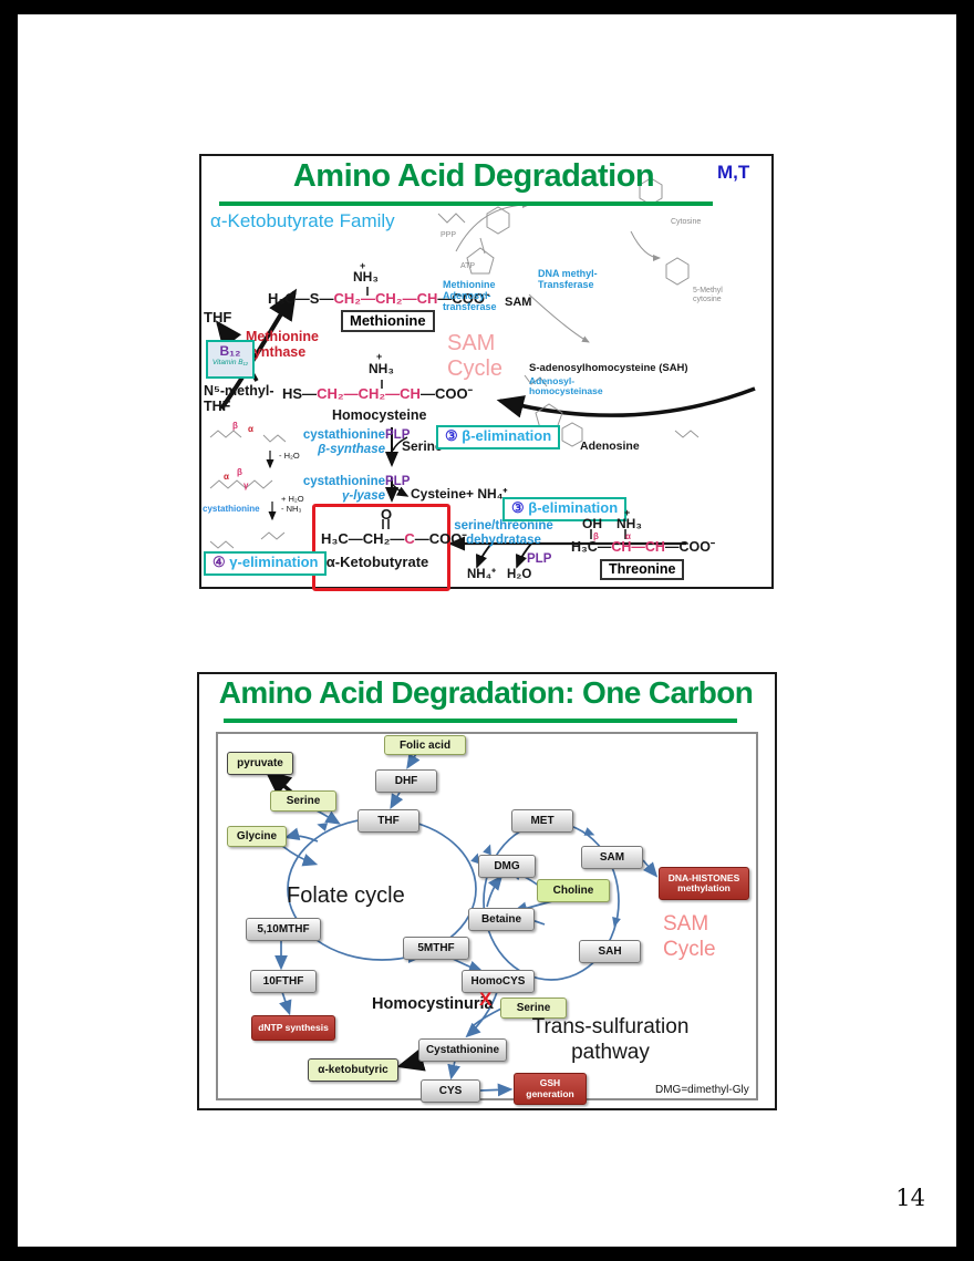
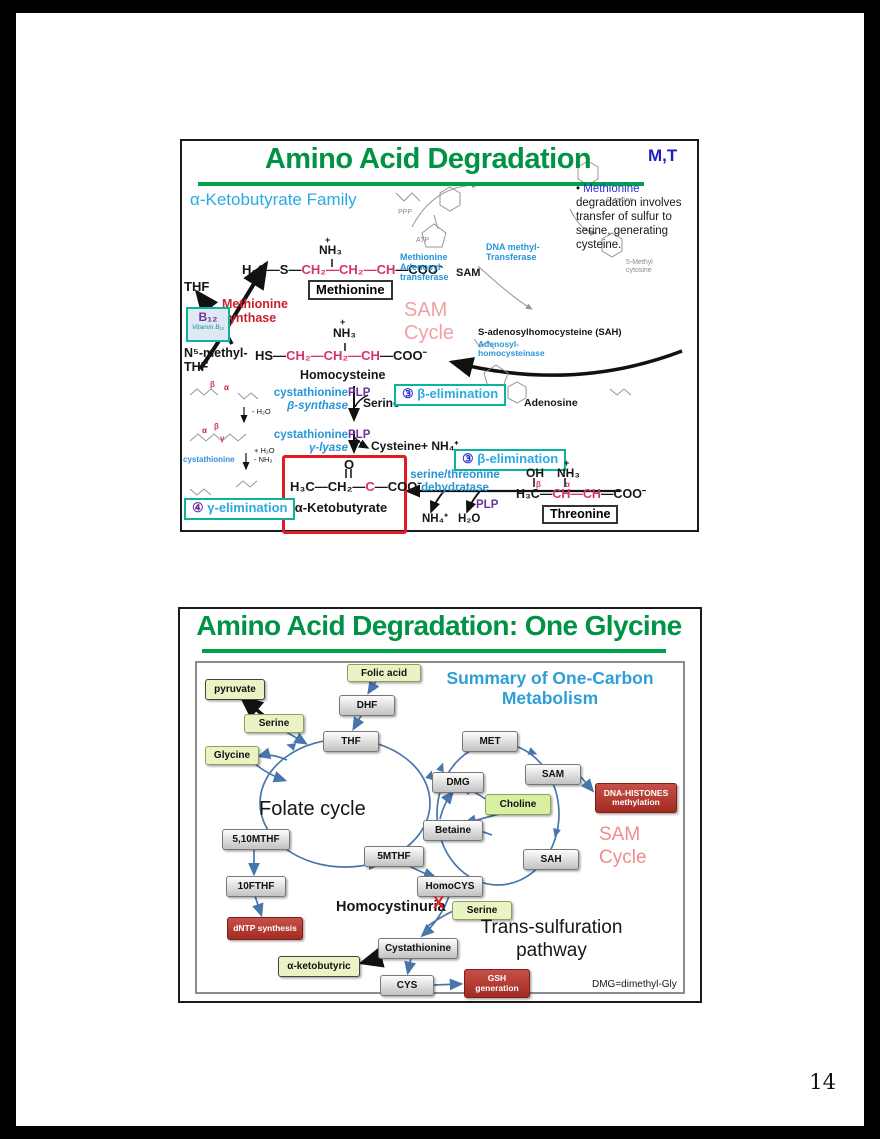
  Amino Acid Degradation
  M,T
  α-Ketobutyrate Family
+ • Methionine degradation involves transfer of sulfur to serine, generating cysteine.
  +
  NH₃
  H₃C—S—CH₂—CH₂—CH—COO⁻
  Methionine
  THF
  Methionine
  ynthase
  B₁₂
  N⁵-methyl-
  THF
  SAM
  Cycle
  Methionine
  Adenosyl-
  transferase
  SAM
  DNA methyl-
  Transferase
  S-adenosylhomocysteine (SAH)
  Adenosyl-
  homocysteinase
  Adenosine
  +
  NH₃
  HS—CH₂—CH₂—CH—COO⁻
  Homocysteine
  PLP
  Serin
  ③ β-elimination
  cystathionine
  β-synthase
  cystathionine
  γ-lyase
  PLP
  Cysteine+ NH₄⁺
  ③ β-elimination
  β
  α
  - H₂O
  α
  β
  γ
  cystathionine
  + H₂O
  - NH₃
  O
  H₃C—CH₂—C—COO⁻
  α-Ketobutyrate
  ④ γ-elimination
  serine/threonine
  dehydratase
  PLP
  NH₄⁺
  H₂O
  OH
  +
  NH₃
  β
  α
  H₃C—CH—CH—COO⁻
  Threonine
- Amino Acid Degradation: One Carbon
+ Amino Acid Degradation: One Glycine
+ Summary of One-Carbon
+ Metabolism
  pyruvate
  Folic acid
  DHF
  Serine
  Glycine
  THF
  MET
  DMG
  SAM
  Choline
  Betaine
  5,10MTHF
  5MTHF
  SAH
  10FTHF
  HomoCYS
  DNA-HISTONES
  methylation
  dNTP synthesis
  Serine
  Cystathionine
  α-ketobutyric
  CYS
  GSH
  generation
  Folate cycle
  SAM
  Cycle
  Homocystinuria
  X
  Trans-sulfuration
  pathway
  DMG=dimethyl-Gly
  14
